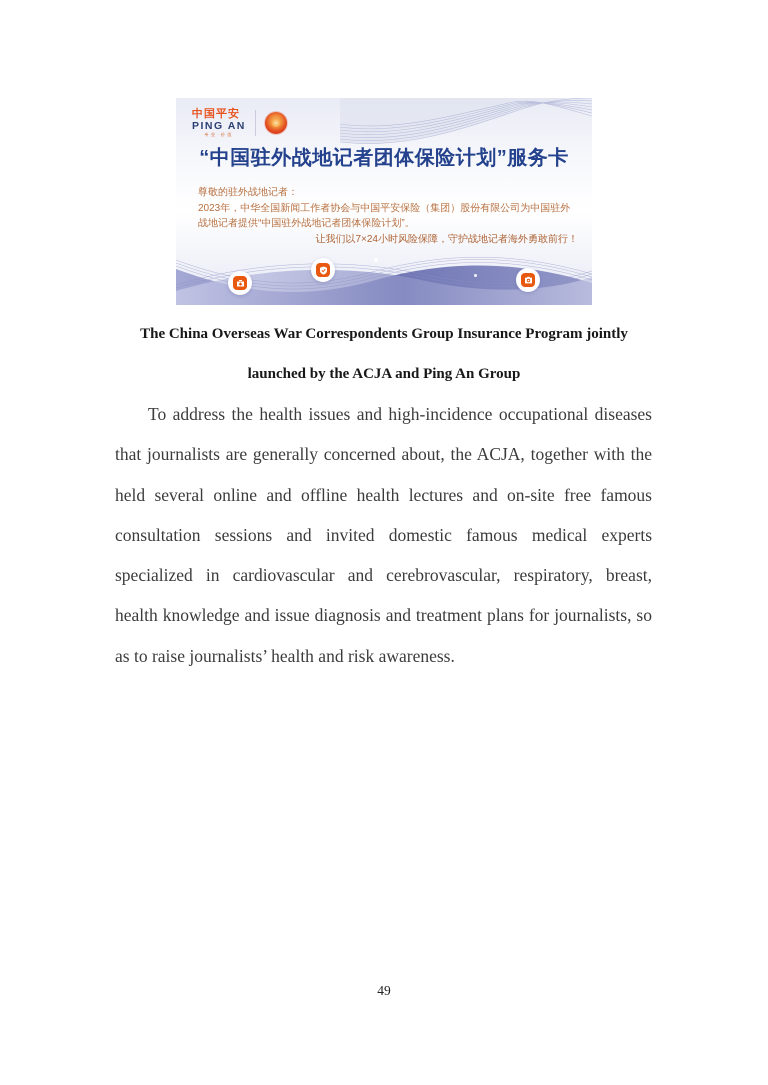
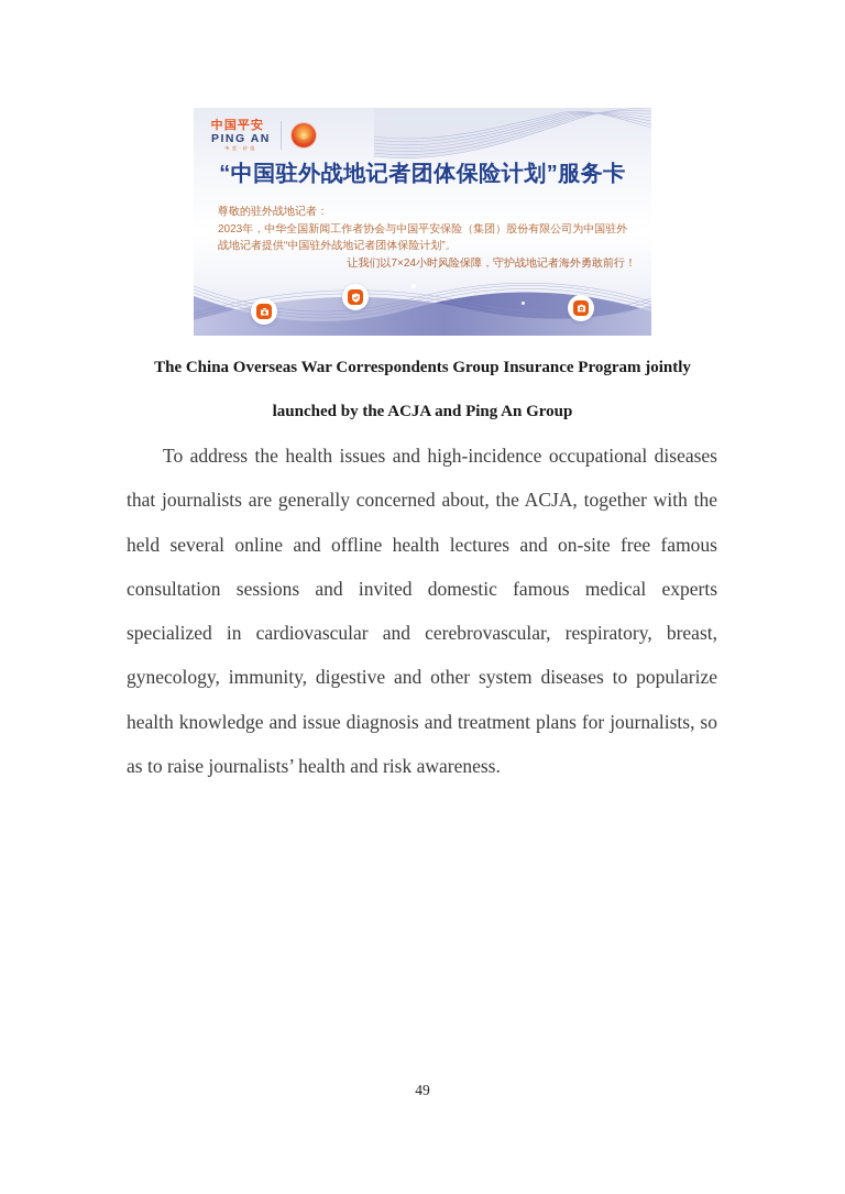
  中国平安
  PING AN
  “中国驻外战地记者团体保险计划”服务卡
  尊敬的驻外战地记者：
  2023年，中华全国新闻工作者协会与中国平安保险（集团）股份有限公司为中国驻外
  战地记者提供“中国驻外战地记者团体保险计划”。
  让我们以7×24小时风险保障，守护战地记者海外勇敢前行！
  The China Overseas War Correspondents Group Insurance Program jointly
  launched by the ACJA and Ping An Group
  To address the health issues and high-incidence occupational diseases
  that journalists are generally concerned about, the ACJA, together with the
  held several online and offline health lectures and on-site free famous
  consultation sessions and invited domestic famous medical experts
  specialized in cardiovascular and cerebrovascular, respiratory, breast,
+ gynecology, immunity, digestive and other system diseases to popularize
  health knowledge and issue diagnosis and treatment plans for journalists, so
  as to raise journalists’ health and risk awareness.
  49
